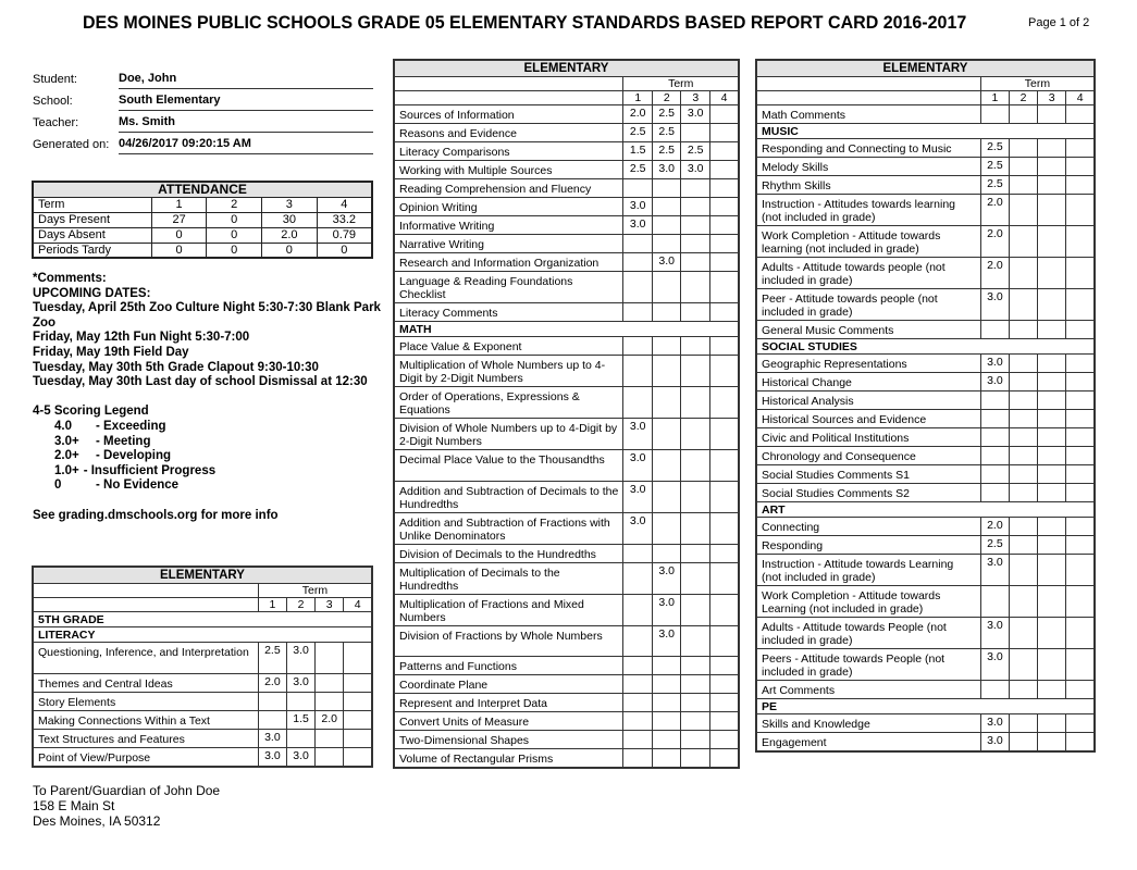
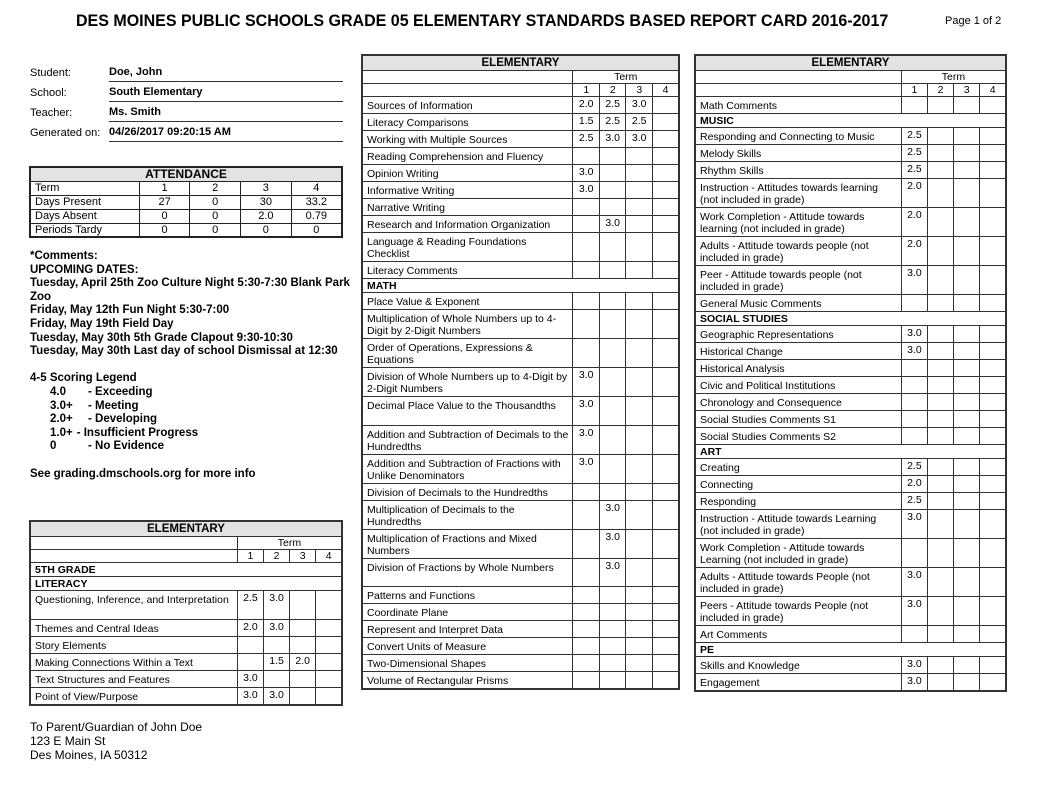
  DES MOINES PUBLIC SCHOOLS GRADE 05 ELEMENTARY STANDARDS BASED REPORT CARD 2016-2017
  Page 1 of 2
  Student:
  Doe, John
  School:
  South Elementary
  Teacher:
  Ms. Smith
  Generated on:
  04/26/2017 09:20:15 AM
  ATTENDANCE
  Term	1	2	3	4
  Days Present	27	0	30	33.2
  Days Absent	0	0	2.0	0.79
  Periods Tardy	0	0	0	0
  *Comments:
  UPCOMING DATES:
  Tuesday, April 25th Zoo Culture Night 5:30-7:30 Blank Park Zoo
  Friday, May 12th Fun Night 5:30-7:00
  Friday, May 19th Field Day
  Tuesday, May 30th 5th Grade Clapout 9:30-10:30
  Tuesday, May 30th Last day of school Dismissal at 12:30
  4-5 Scoring Legend
  4.0
  - Exceeding
  3.0+
  - Meeting
  2.0+
  - Developing
  1.0+
  - Insufficient Progress
  0
  - No Evidence
  See grading.dmschools.org for more info
  ELEMENTARY
  	Term
  	1	2	3	4
  5TH GRADE
  LITERACY
  Questioning, Inference, and Interpretation	2.5	3.0
  Themes and Central Ideas	2.0	3.0
  Story Elements
  Making Connections Within a Text		1.5	2.0
  Text Structures and Features	3.0
  Point of View/Purpose	3.0	3.0
  ELEMENTARY
  	Term
  	1	2	3	4
  Sources of Information	2.0	2.5	3.0
- Reasons and Evidence	2.5	2.5
  Literacy Comparisons	1.5	2.5	2.5
  Working with Multiple Sources	2.5	3.0	3.0
  Reading Comprehension and Fluency
  Opinion Writing	3.0
  Informative Writing	3.0
  Narrative Writing
  Research and Information Organization		3.0
  Language & Reading Foundations Checklist
  Literacy Comments
  MATH
  Place Value & Exponent
  Multiplication of Whole Numbers up to 4-Digit by 2-Digit Numbers
  Order of Operations, Expressions & Equations
  Division of Whole Numbers up to 4-Digit by 2-Digit Numbers	3.0
  Decimal Place Value to the Thousandths	3.0
  Addition and Subtraction of Decimals to the Hundredths	3.0
  Addition and Subtraction of Fractions with Unlike Denominators	3.0
  Division of Decimals to the Hundredths
  Multiplication of Decimals to the Hundredths		3.0
  Multiplication of Fractions and Mixed Numbers		3.0
  Division of Fractions by Whole Numbers		3.0
  Patterns and Functions
  Coordinate Plane
  Represent and Interpret Data
  Convert Units of Measure
  Two-Dimensional Shapes
  Volume of Rectangular Prisms
  ELEMENTARY
  	Term
  	1	2	3	4
  Math Comments
  MUSIC
  Responding and Connecting to Music	2.5
  Melody Skills	2.5
  Rhythm Skills	2.5
  Instruction - Attitudes towards learning (not included in grade)	2.0
  Work Completion - Attitude towards learning (not included in grade)	2.0
  Adults - Attitude towards people (not included in grade)	2.0
  Peer - Attitude towards people (not included in grade)	3.0
  General Music Comments
  SOCIAL STUDIES
  Geographic Representations	3.0
  Historical Change	3.0
  Historical Analysis
- Historical Sources and Evidence
  Civic and Political Institutions
  Chronology and Consequence
  Social Studies Comments S1
  Social Studies Comments S2
  ART
+ Creating	2.5
  Connecting	2.0
  Responding	2.5
  Instruction - Attitude towards Learning (not included in grade)	3.0
  Work Completion - Attitude towards Learning (not included in grade)
  Adults - Attitude towards People (not included in grade)	3.0
  Peers - Attitude towards People (not included in grade)	3.0
  Art Comments
  PE
  Skills and Knowledge	3.0
  Engagement	3.0
  To Parent/Guardian of John Doe
- 158 E Main St
+ 123 E Main St
  Des Moines, IA 50312
